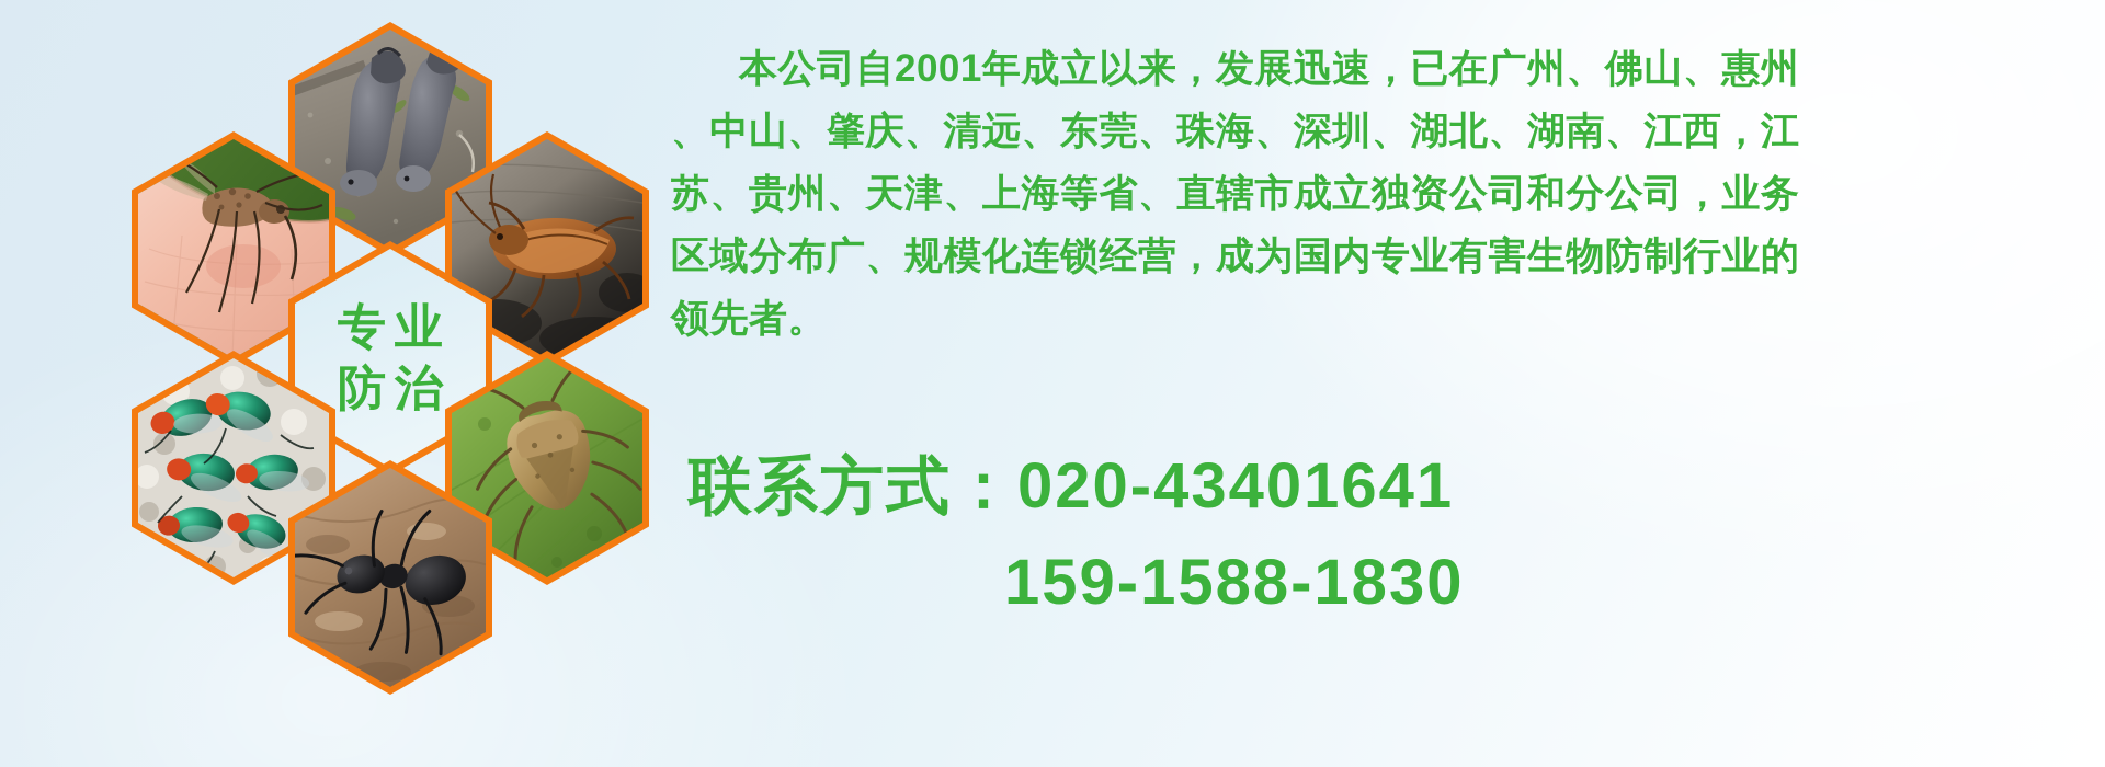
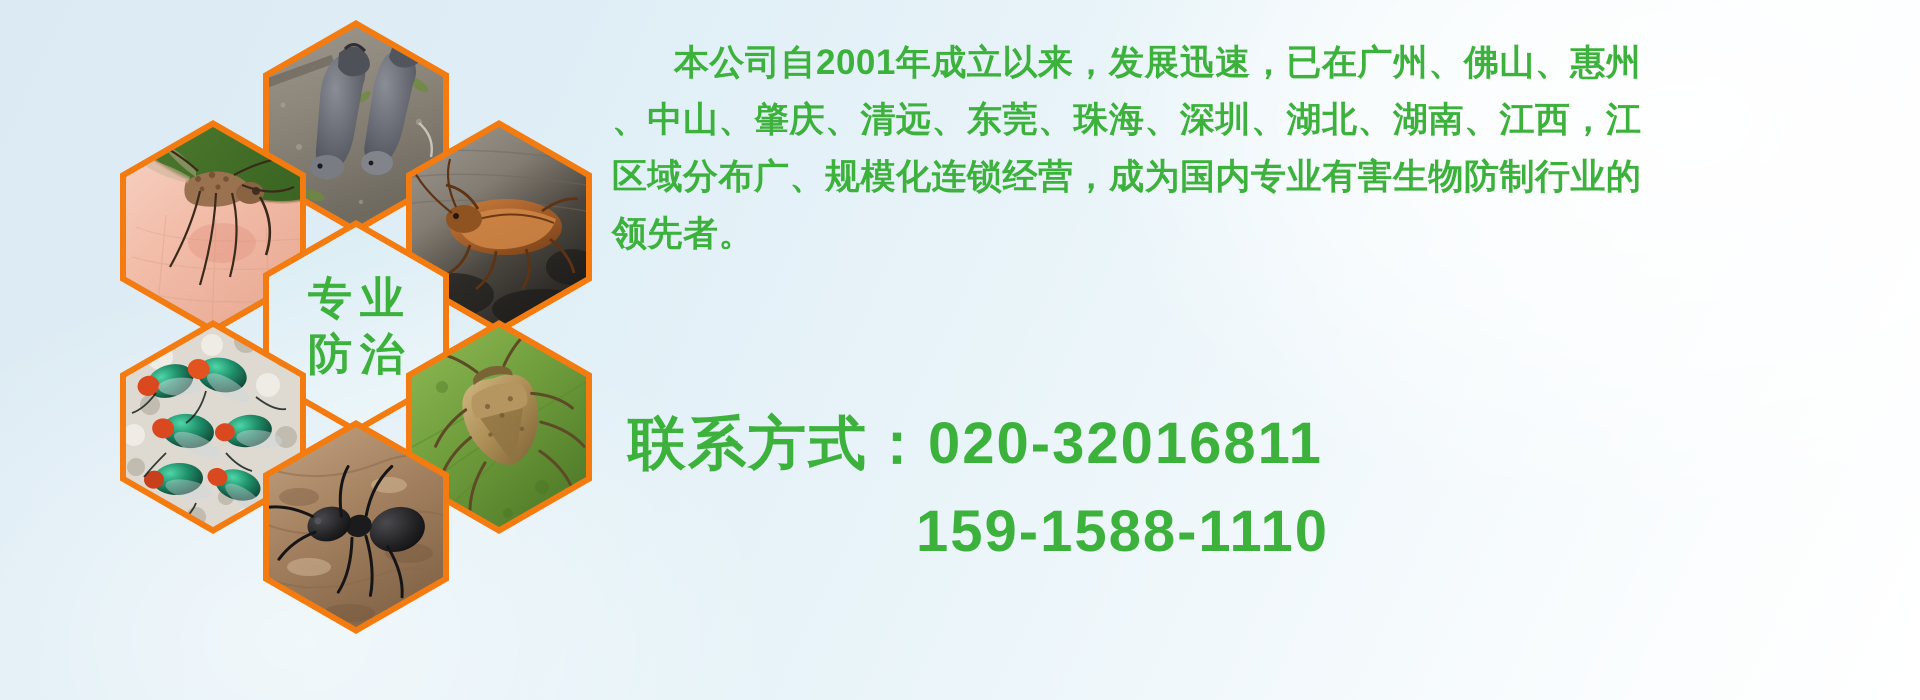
  专业
  防治
  本公司自2001年成立以来，发展迅速，已在广州、佛山、惠州
  、中山、肇庆、清远、东莞、珠海、深圳、湖北、湖南、江西，江
- 苏、贵州、天津、上海等省、直辖市成立独资公司和分公司，业务
  区域分布广、规模化连锁经营，成为国内专业有害生物防制行业的
  领先者。
- 联系方式：020-43401641
+ 联系方式：020-32016811
- 159-1588-1830
+ 159-1588-1110
